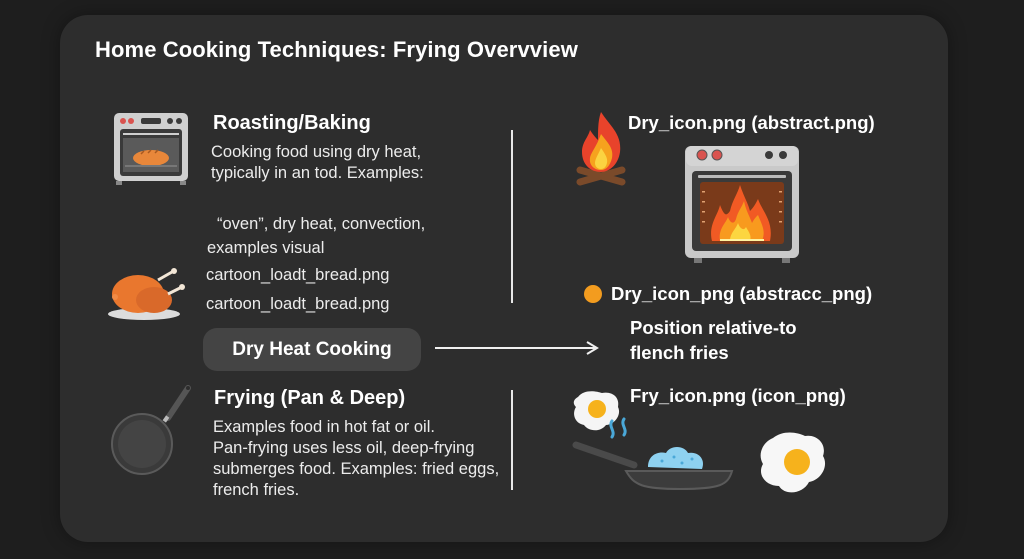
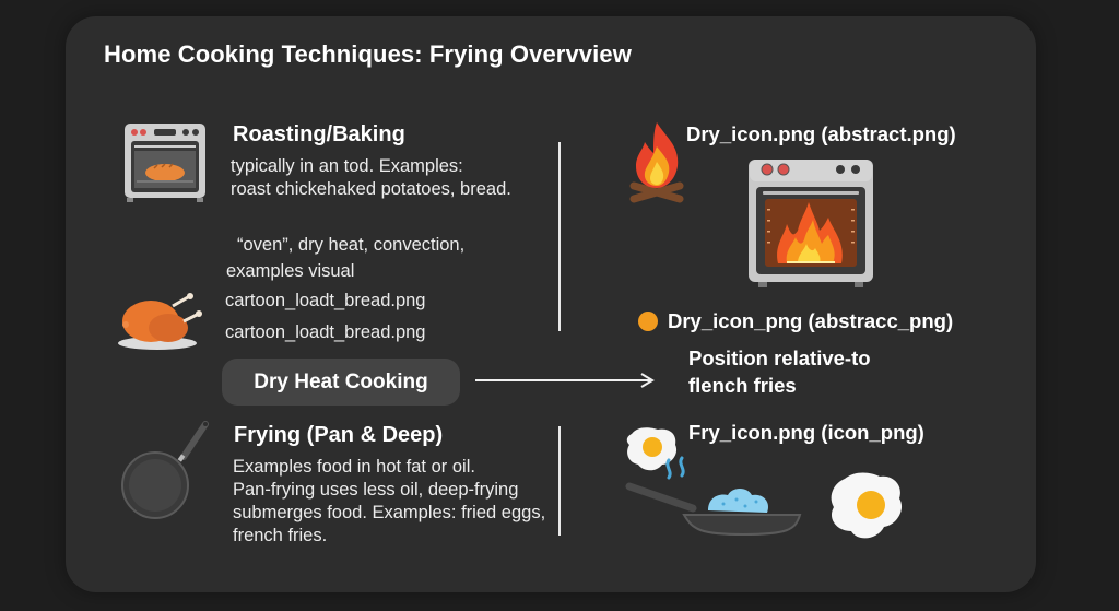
  Home Cooking Techniques: Frying Overvview
  Roasting/Baking
- Cooking food using dry heat,
  typically in an tod. Examples:
+ roast chickehaked potatoes, bread.
  “oven”, dry heat, convection,
  examples visual
  cartoon_loadt_bread.png
  cartoon_loadt_bread.png
  Dry Heat Cooking
  Frying (Pan & Deep)
  Examples food in hot fat or oil.
  Pan-frying uses less oil, deep-frying
  submerges food. Examples: fried eggs,
  french fries.
  Dry_icon.png (abstract.png)
  Dry_icon_png (abstracc_png)
  Position relative-to
  flench fries
  Fry_icon.png (icon_png)
